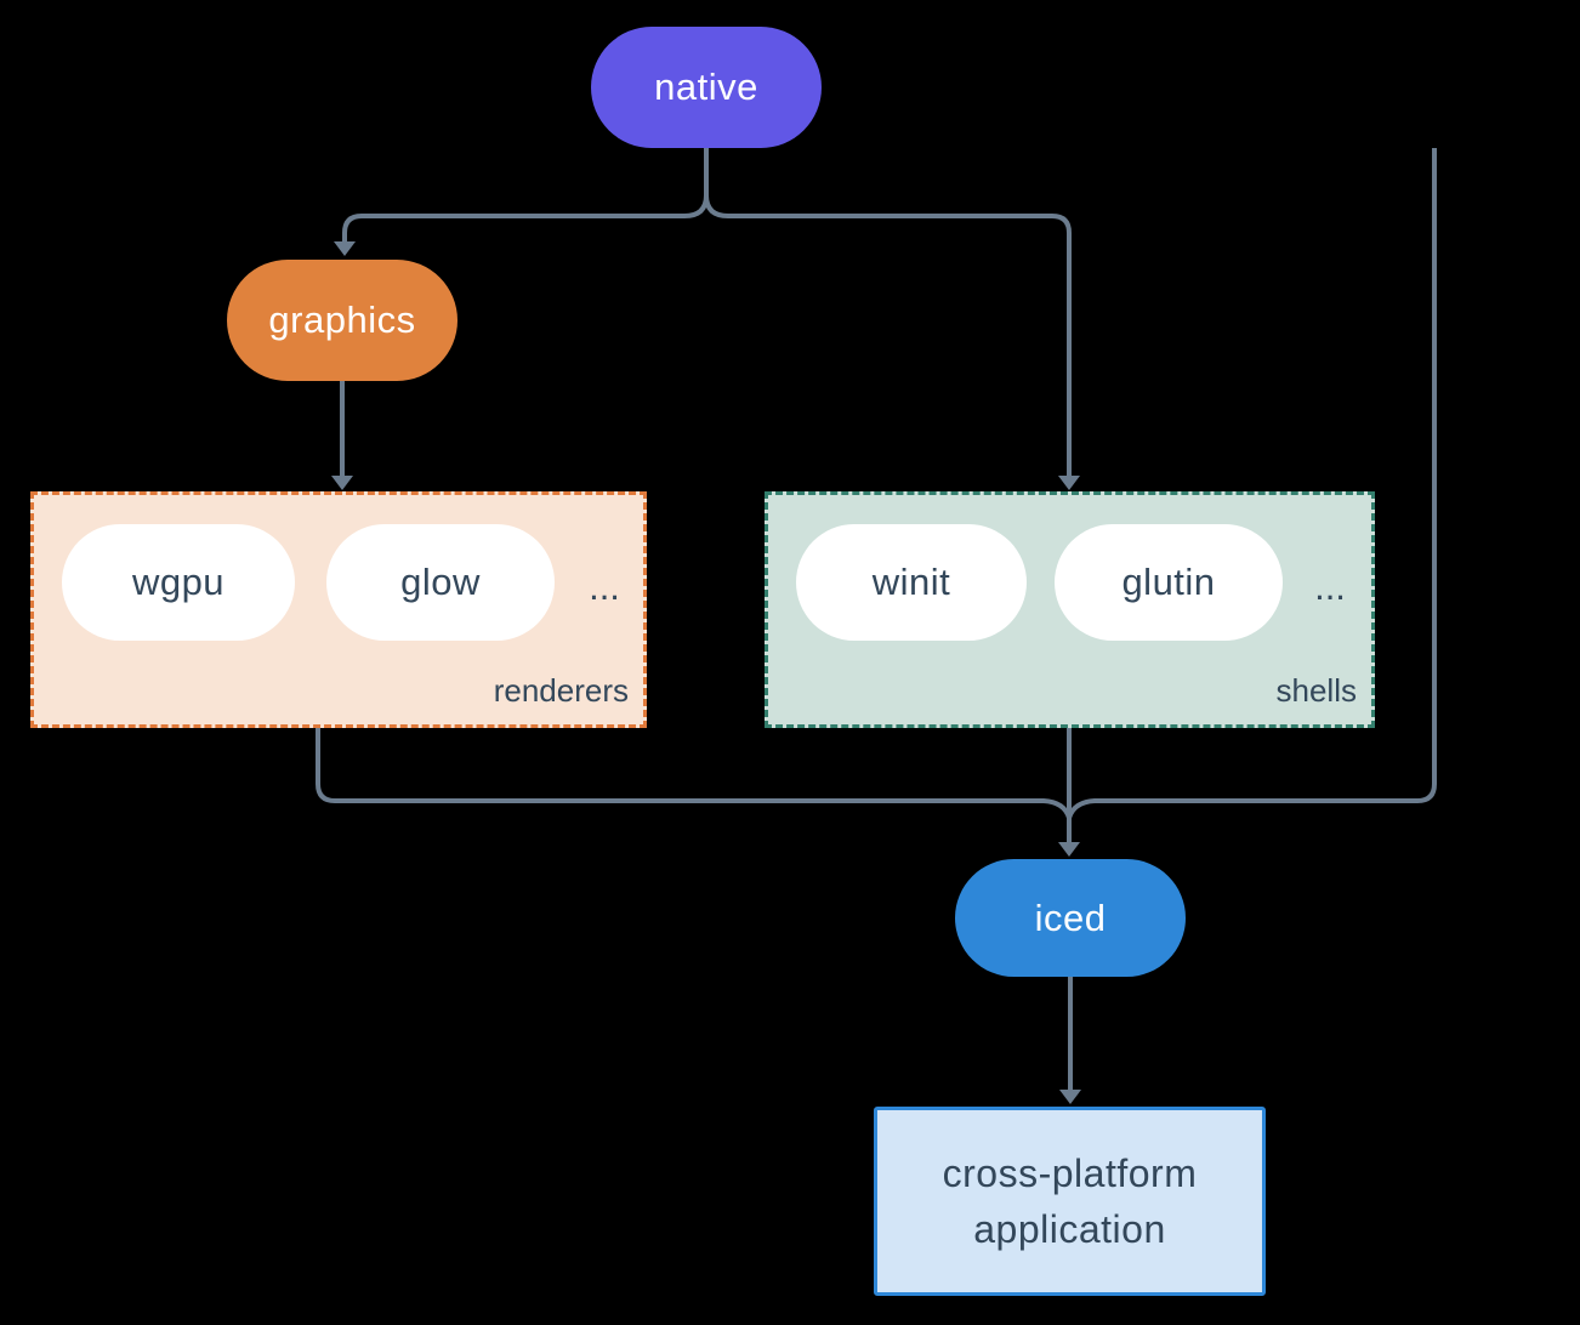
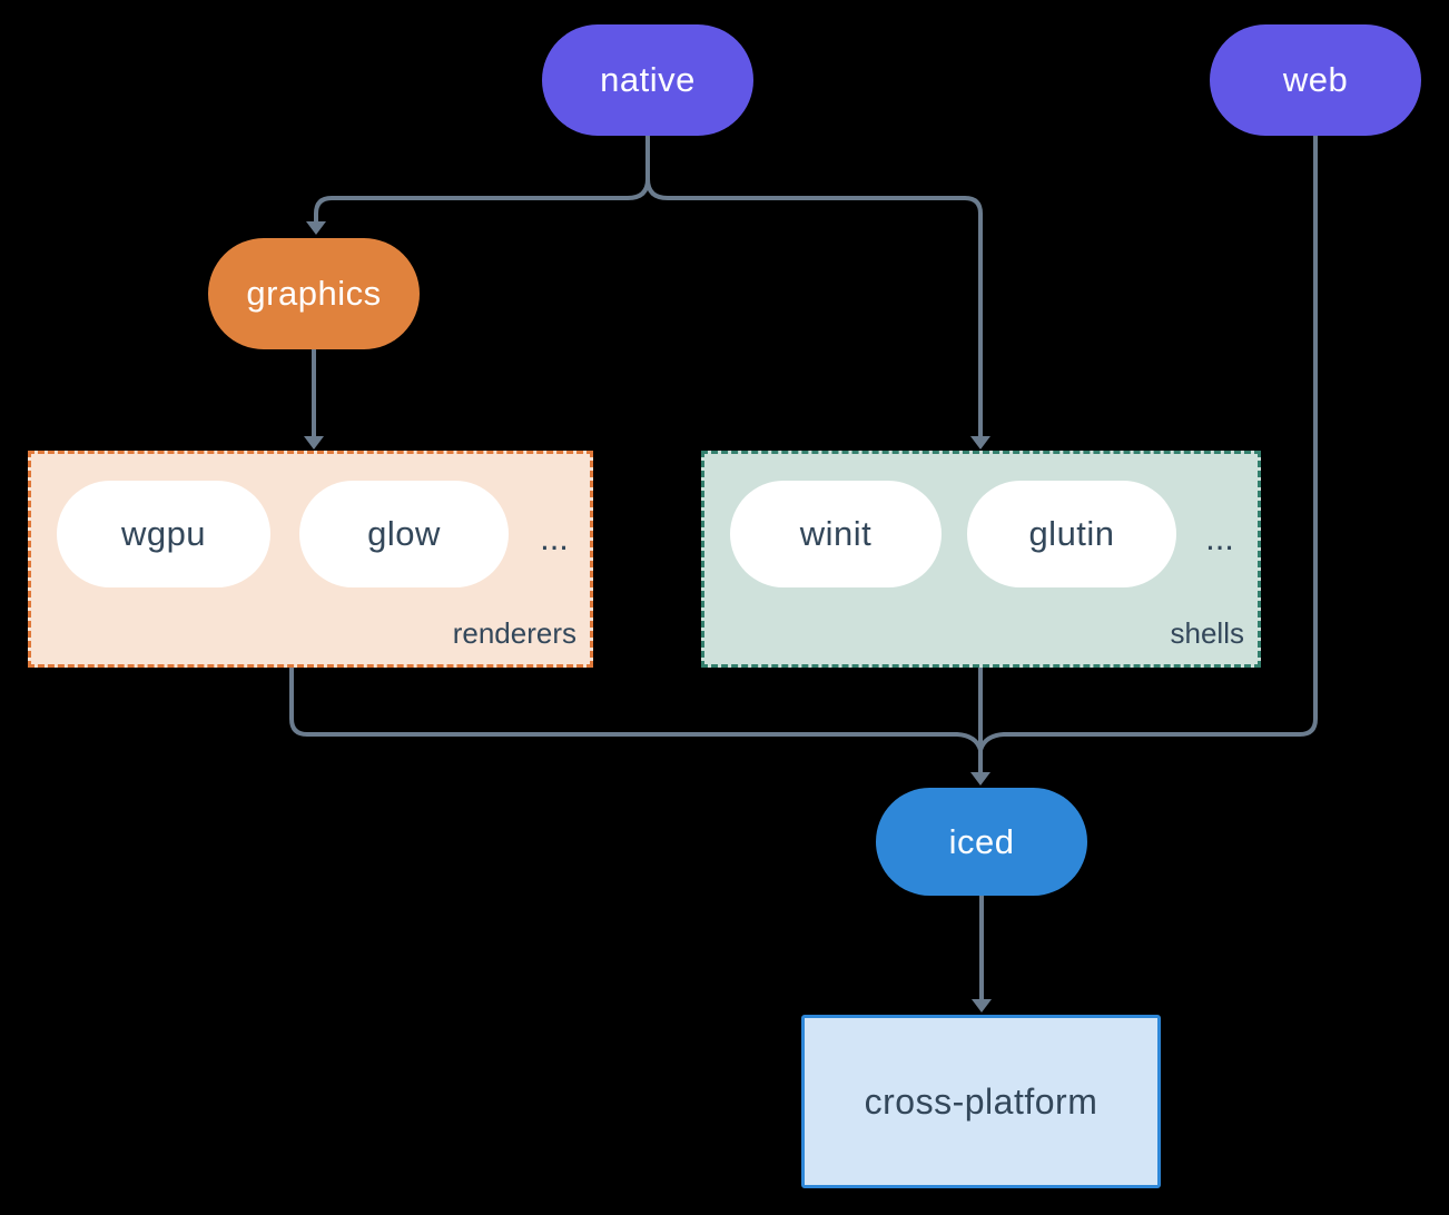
  native
+ web
  graphics
  wgpu
  glow
  ...
  renderers
  winit
  glutin
  ...
  shells
  iced
  cross-platform
- application
